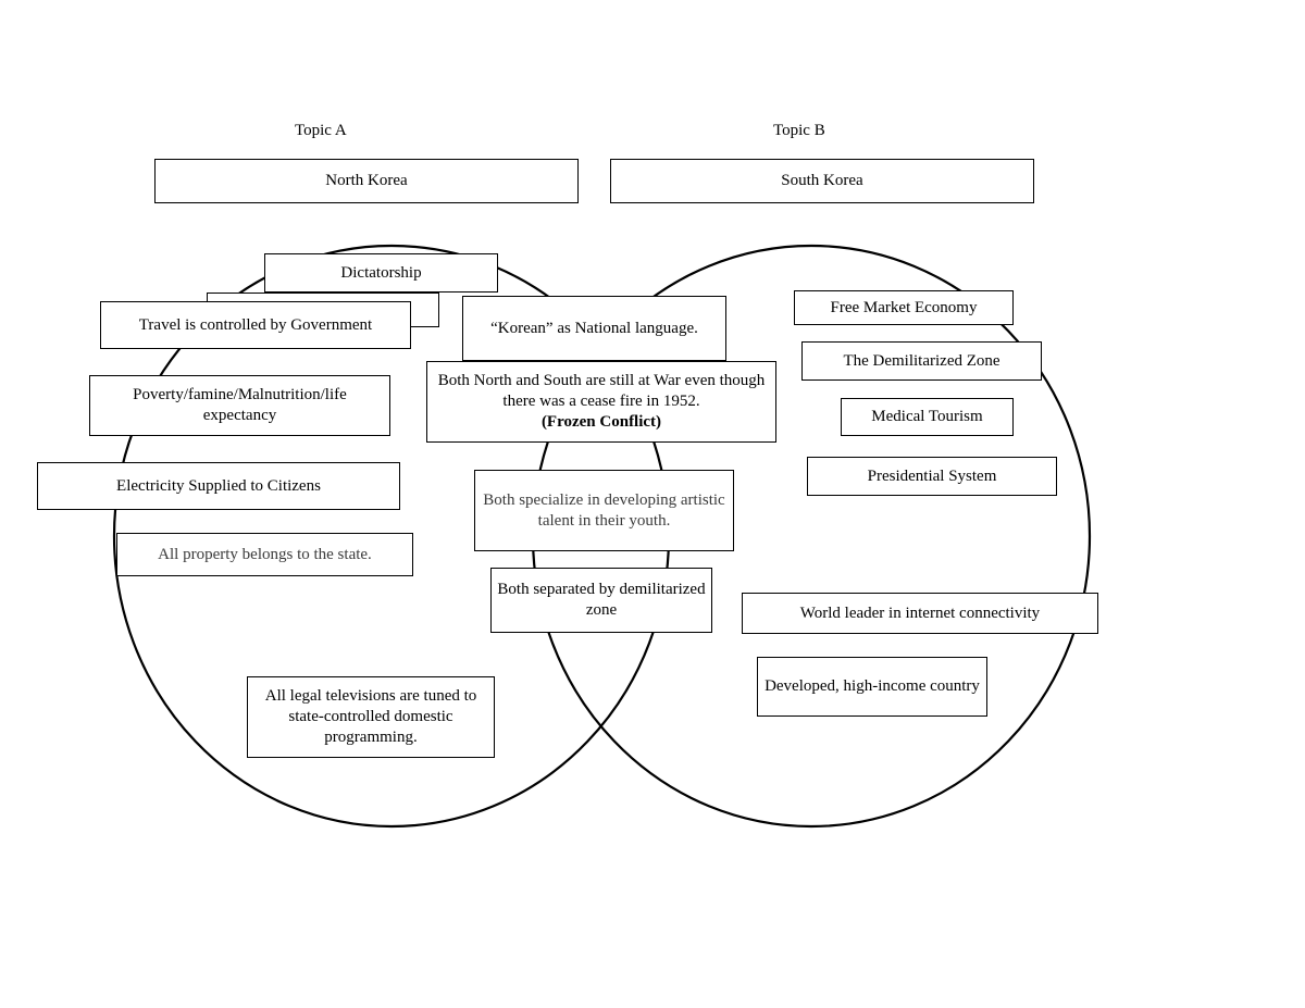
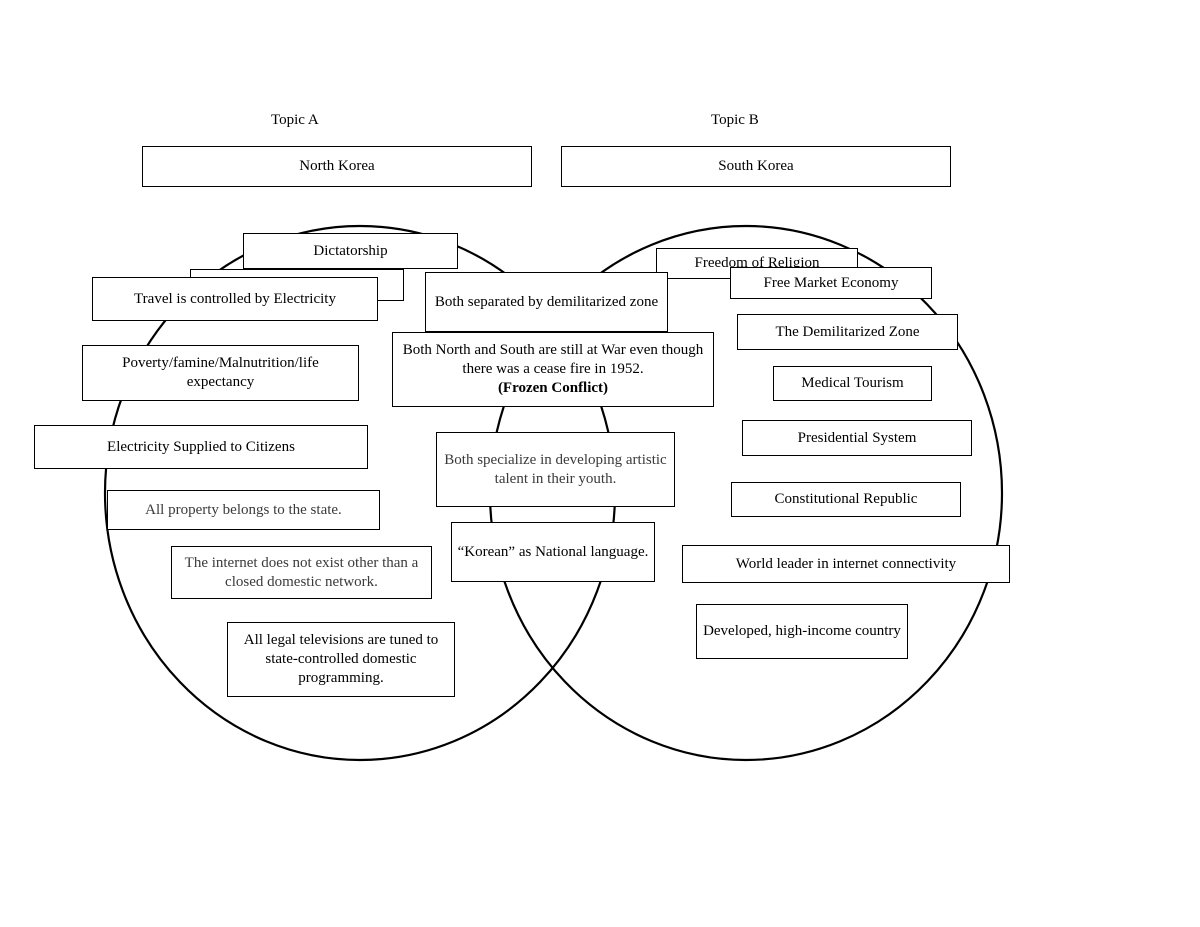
  Topic A
  Topic B
  North Korea
  South Korea
  Dictatorship
- Travel is controlled by Government
+ Travel is controlled by Electricity
  Poverty/famine/Malnutrition/life expectancy
  Electricity Supplied to Citizens
  All property belongs to the state.
+ The internet does not exist other than a closed domestic network.
  All legal televisions are tuned to state-controlled domestic programming.
- “Korean” as National language.
+ Both separated by demilitarized zone
  Both North and South are still at War even though there was a cease fire in 1952.
  (Frozen Conflict)
  Both specialize in developing artistic talent in their youth.
- Both separated by demilitarized zone
+ “Korean” as National language.
+ Freedom of Religion
  Free Market Economy
  The Demilitarized Zone
  Medical Tourism
  Presidential System
+ Constitutional Republic
  World leader in internet connectivity
  Developed, high-income country
